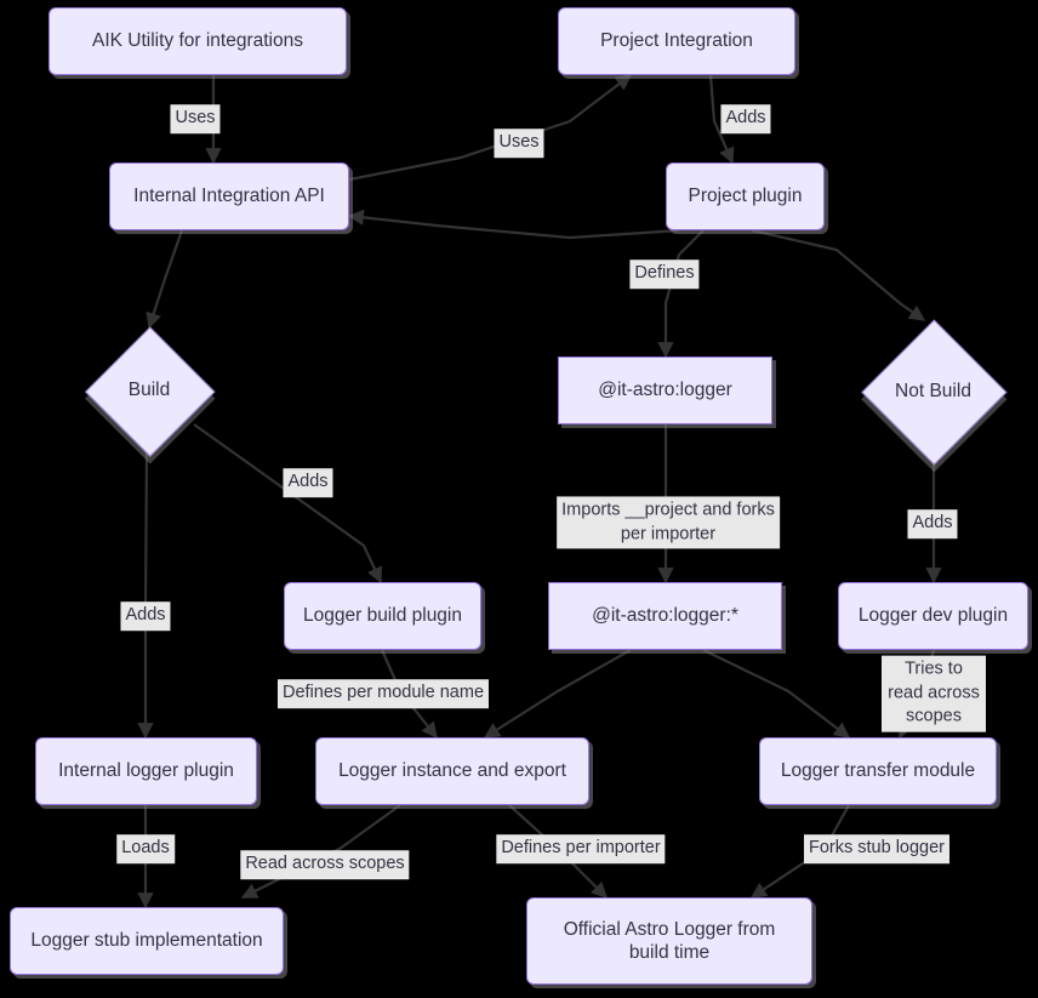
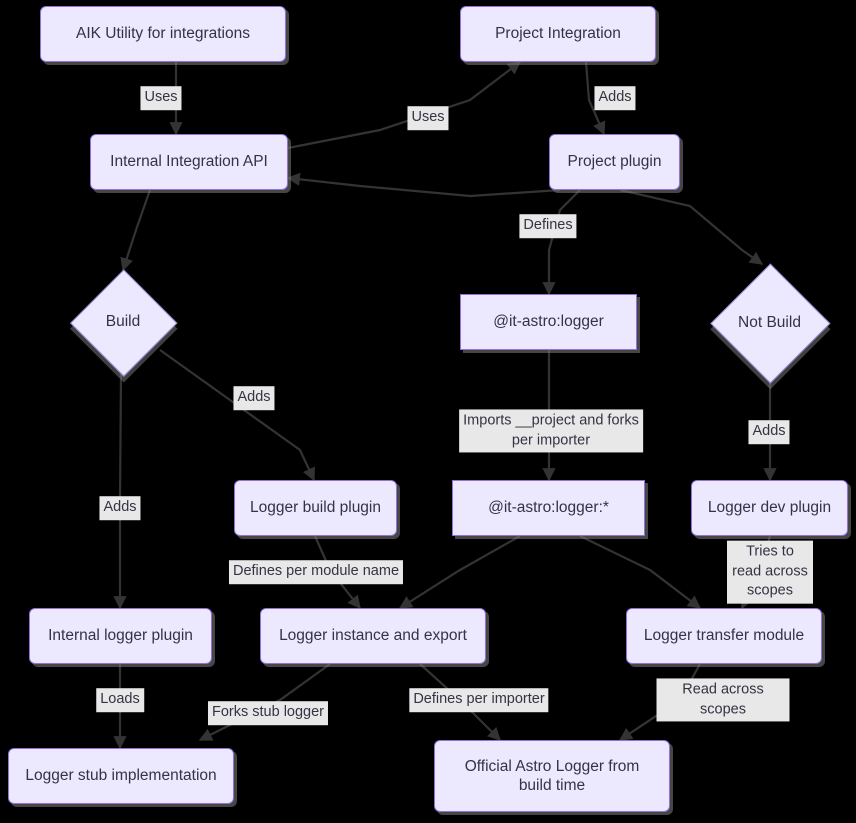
  AIK Utility for integrations
  Project Integration
  Internal Integration API
  Project plugin
  Build
  @it-astro:logger
  Not Build
  Logger build plugin
  @it-astro:logger:*
  Logger dev plugin
  Internal logger plugin
  Logger instance and export
  Logger transfer module
  Logger stub implementation
  Official Astro Logger from
  build time
  Uses
  Uses
  Adds
  Defines
  Adds
  Imports __project and forks
  per importer
  Adds
  Adds
  Defines per module name
  Tries to read across scopes
  Loads
- Read across scopes
+ Forks stub logger
  Defines per importer
- Forks stub logger
+ Read across scopes
